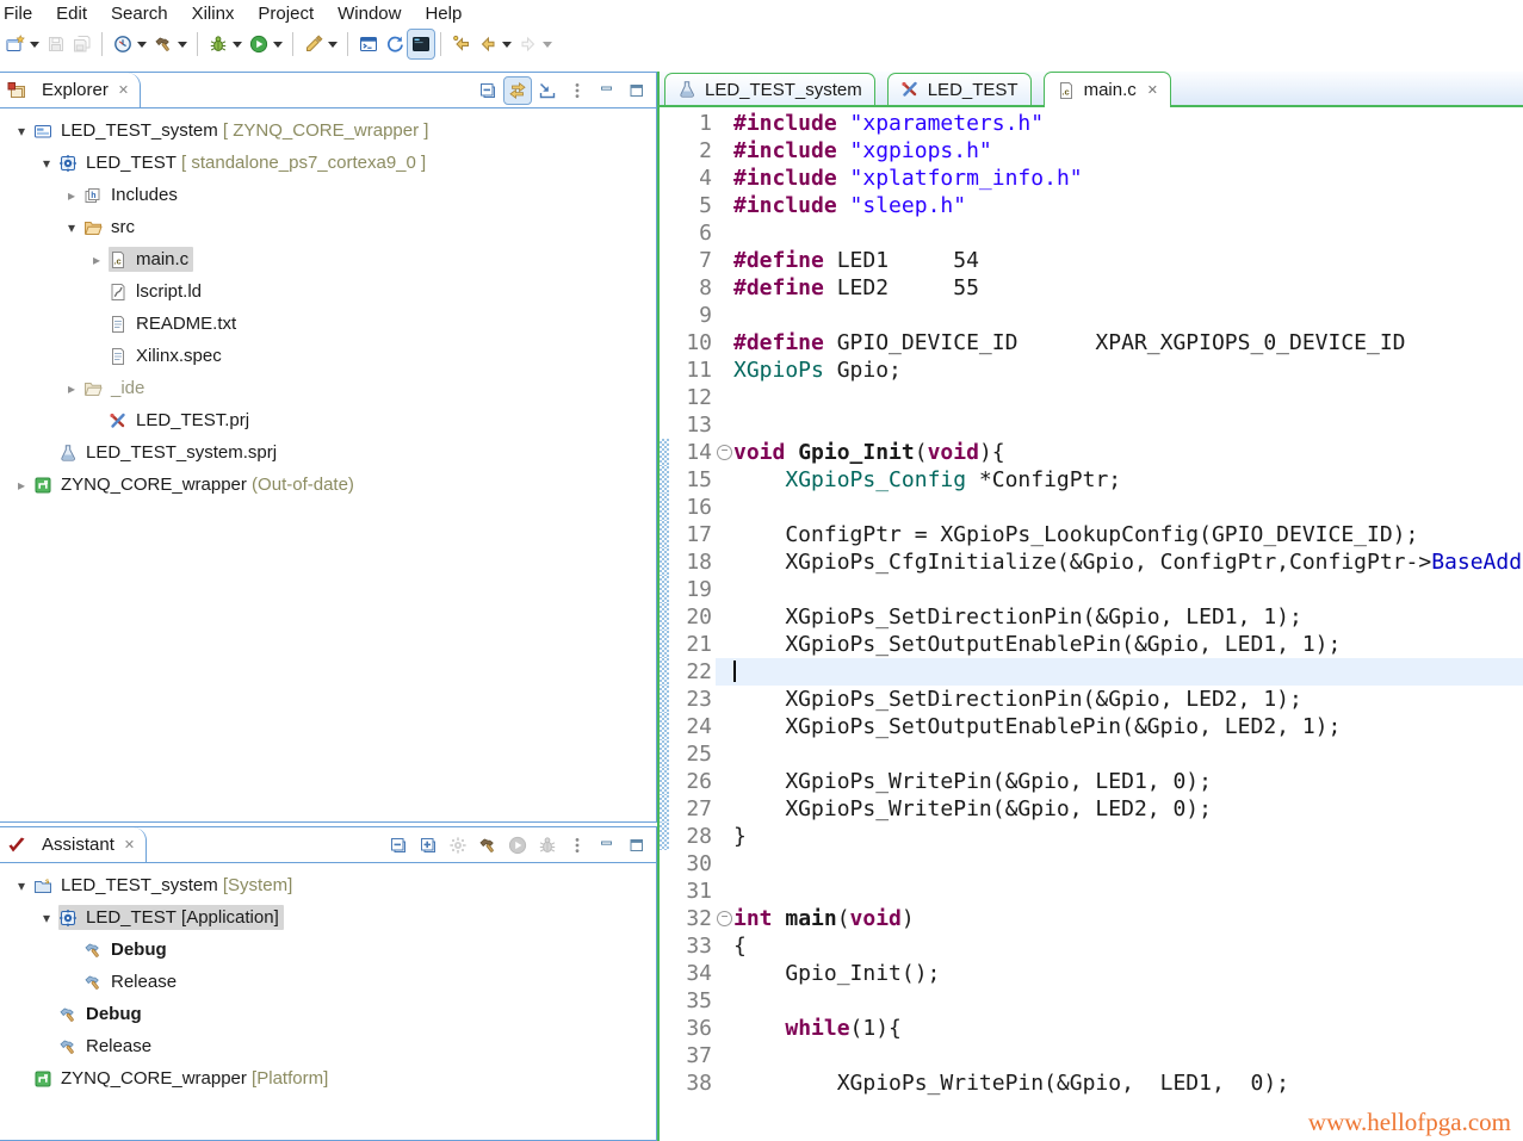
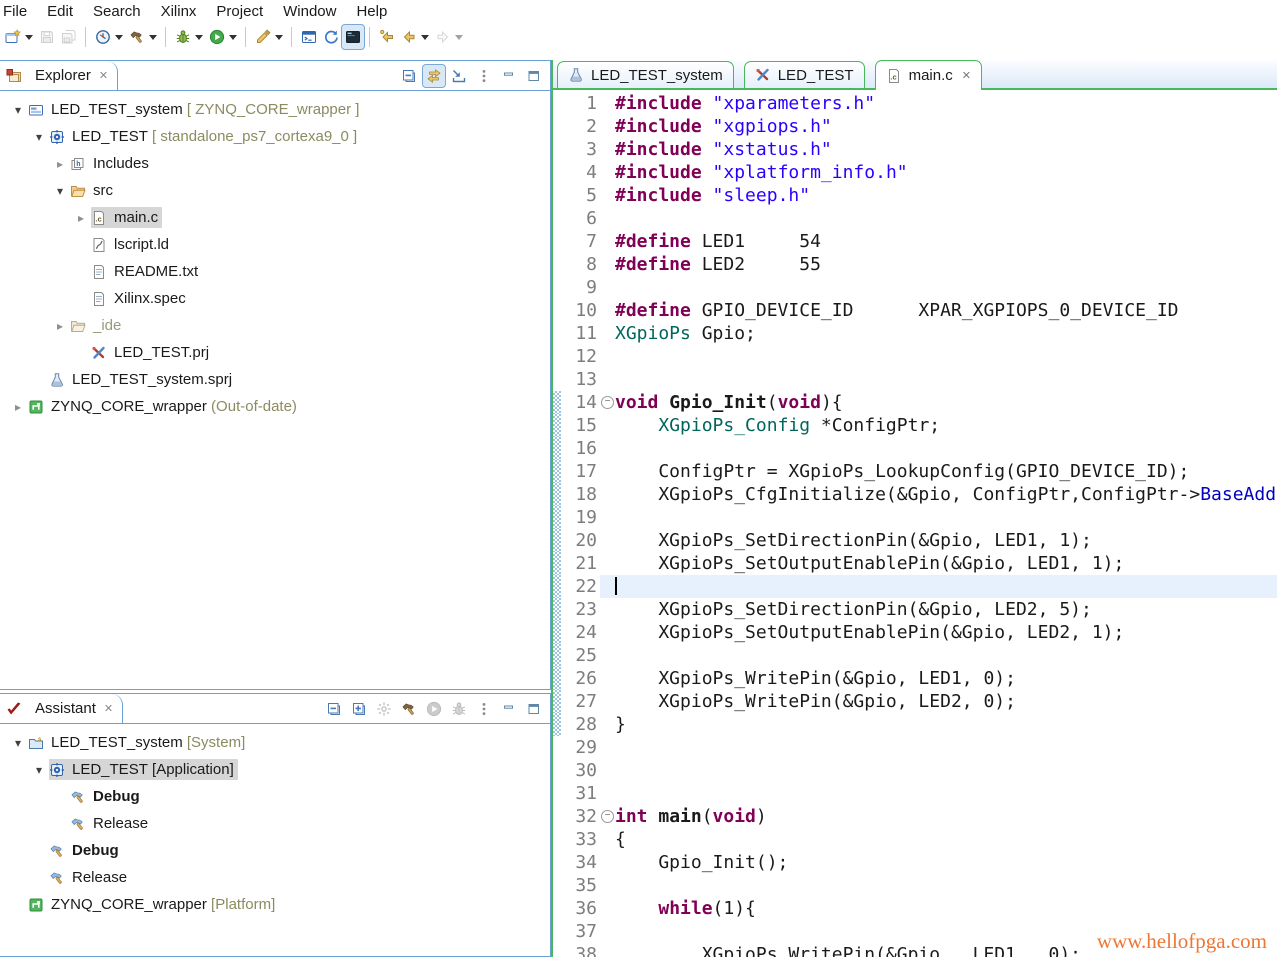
  File
  Edit
  Search
  Xilinx
  Project
  Window
  Help
  Explorer
  ✕
  ▾
  LED_TEST_system
  [ ZYNQ_CORE_wrapper ]
  ▾
  LED_TEST
  [ standalone_ps7_cortexa9_0 ]
  ▸
  Includes
  ▾
  src
  ▸
  .c
  main.c
  lscript.ld
  README.txt
  Xilinx.spec
  ▸
  _ide
  LED_TEST.prj
  LED_TEST_system.sprj
  ▸
  ZYNQ_CORE_wrapper
  (Out-of-date)
  Assistant
  ✕
  ▾
  LED_TEST_system
  [System]
  ▾
  LED_TEST
  [Application]
  Debug
  Release
  Debug
  Release
  ZYNQ_CORE_wrapper
  [Platform]
  LED_TEST_system
  LED_TEST
  .c
  main.c
  ✕
  1
  #include "xparameters.h"
  2
  #include "xgpiops.h"
+ 3
+ #include "xstatus.h"
  4
  #include "xplatform_info.h"
  5
  #include "sleep.h"
  6
  7
  #define LED1 54
  8
  #define LED2 55
  9
  10
  #define GPIO_DEVICE_ID XPAR_XGPIOPS_0_DEVICE_ID
  11
  XGpioPs Gpio;
  12
  13
  14
  −
  void Gpio_Init(void){
  15
  XGpioPs_Config *ConfigPtr;
  16
  17
  ConfigPtr = XGpioPs_LookupConfig(GPIO_DEVICE_ID);
  18
  XGpioPs_CfgInitialize(&Gpio, ConfigPtr,ConfigPtr->BaseAdd
  19
  20
  XGpioPs_SetDirectionPin(&Gpio, LED1, 1);
  21
  XGpioPs_SetOutputEnablePin(&Gpio, LED1, 1);
  22
  23
- XGpioPs_SetDirectionPin(&Gpio, LED2, 1);
+ XGpioPs_SetDirectionPin(&Gpio, LED2, 5);
  24
  XGpioPs_SetOutputEnablePin(&Gpio, LED2, 1);
  25
  26
  XGpioPs_WritePin(&Gpio, LED1, 0);
  27
  XGpioPs_WritePin(&Gpio, LED2, 0);
  28
  }
+ 29
  30
  31
  32
  −
  int main(void)
  33
  {
  34
  Gpio_Init();
  35
  36
  while(1){
  37
  38
  XGpioPs_WritePin(&Gpio, LED1, 0);
  www.hellofpga.com
